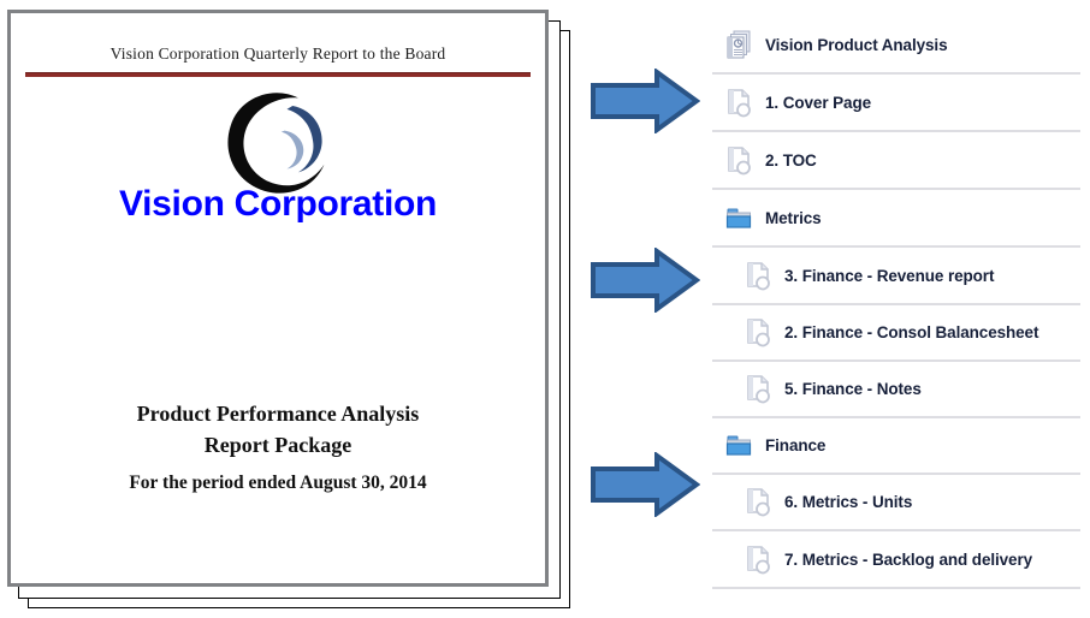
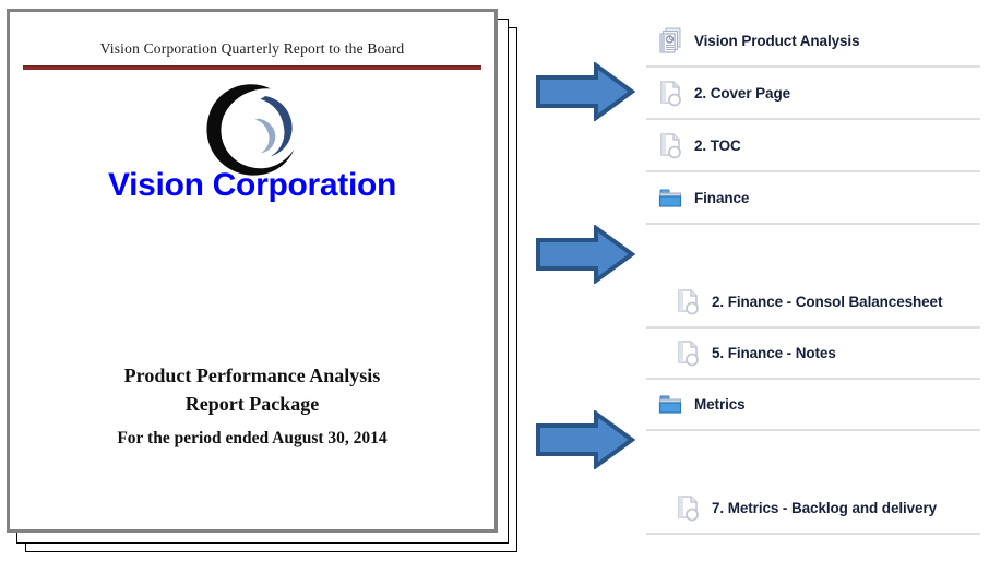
  Vision Corporation Quarterly Report to the Board
  Vision Corporation
  Product Performance Analysis
  Report Package
  For the period ended August 30, 2014
  Vision Product Analysis
- 1. Cover Page
+ 2. Cover Page
  2. TOC
- Metrics
+ Finance
- 3. Finance - Revenue report
  2. Finance - Consol Balancesheet
  5. Finance - Notes
- Finance
+ Metrics
- 6. Metrics - Units
  7. Metrics - Backlog and delivery
